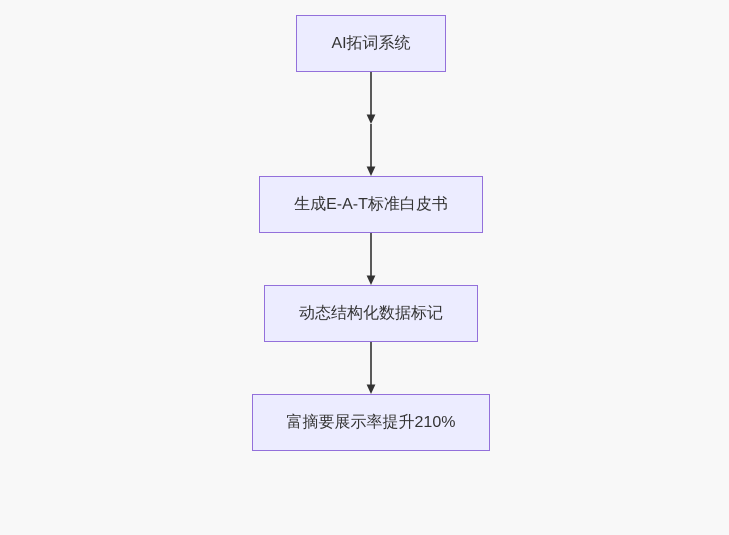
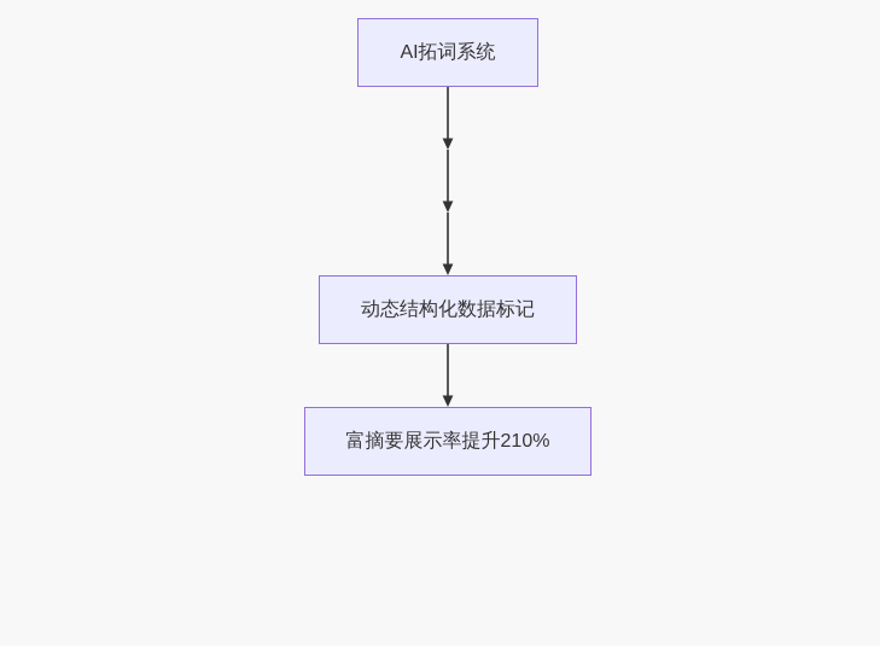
  AI拓词系统
- 生成E-A-T标准白皮书
  动态结构化数据标记
  富摘要展示率提升210%
